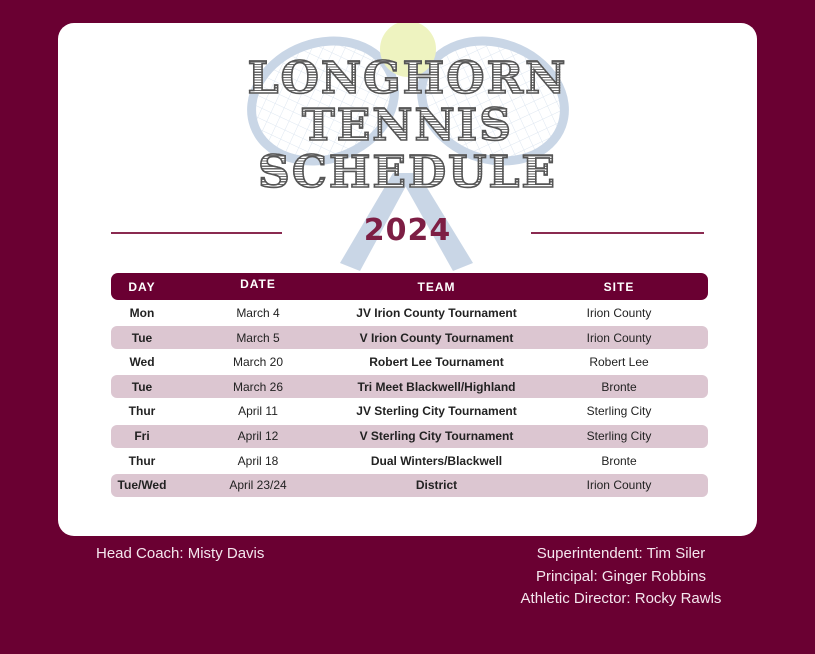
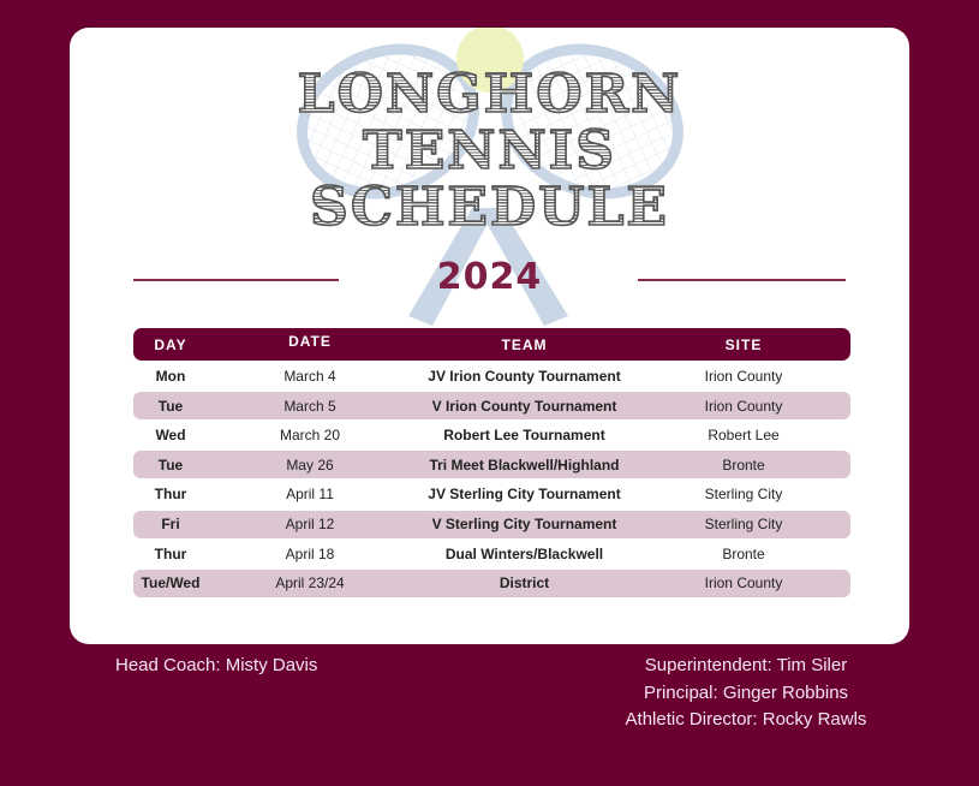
  LONGHORN
  TENNIS
  SCHEDULE
  2024
  DAY
  DATE
  TEAM
  SITE
  Mon
  March 4
  JV Irion County Tournament
  Irion County
  Tue
  March 5
  V Irion County Tournament
  Irion County
  Wed
  March 20
  Robert Lee Tournament
  Robert Lee
  Tue
- March 26
+ May 26
  Tri Meet Blackwell/Highland
  Bronte
  Thur
  April 11
  JV Sterling City Tournament
  Sterling City
  Fri
  April 12
  V Sterling City Tournament
  Sterling City
  Thur
  April 18
  Dual Winters/Blackwell
  Bronte
  Tue/Wed
  April 23/24
  District
  Irion County
  Head Coach: Misty Davis
  Superintendent: Tim Siler
  Principal: Ginger Robbins
  Athletic Director: Rocky Rawls
